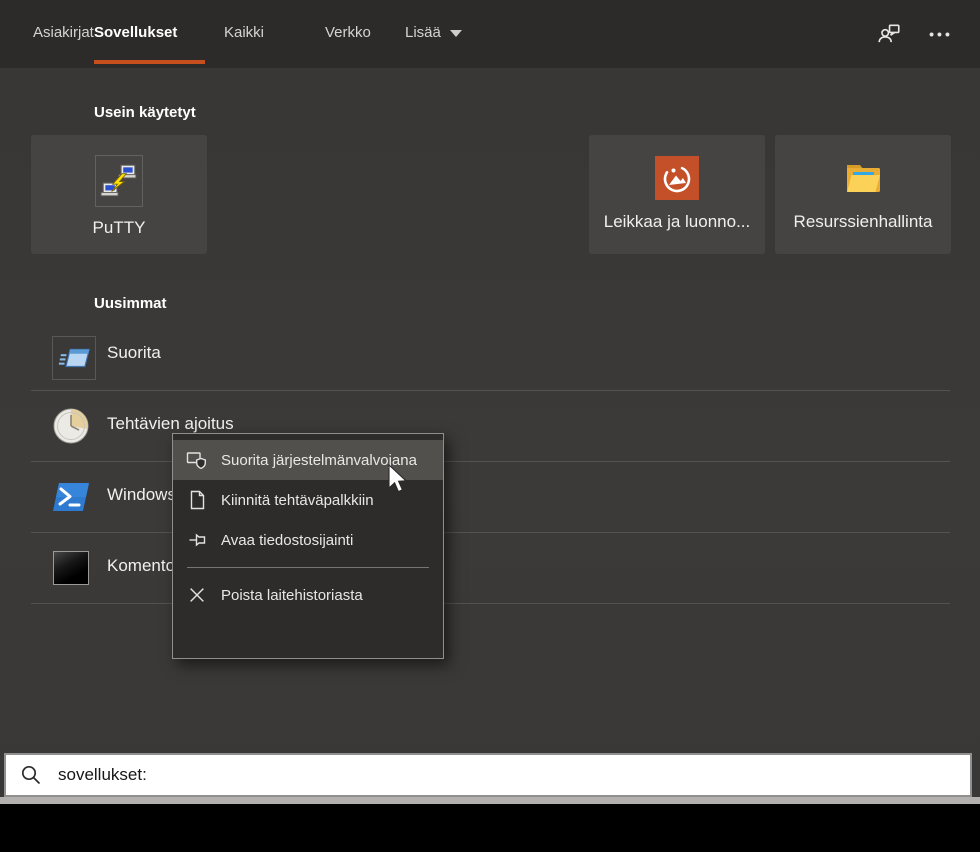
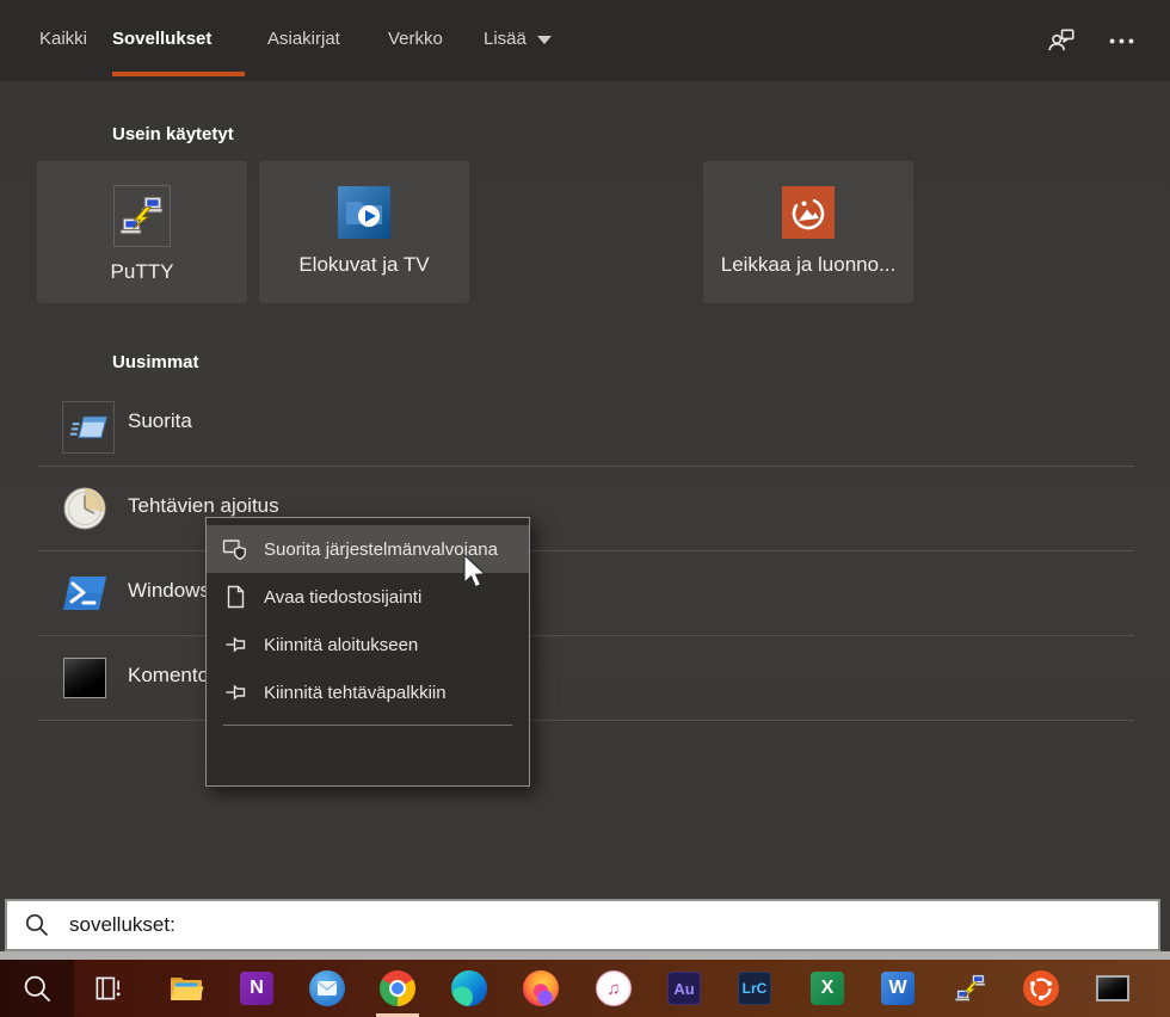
- Asiakirjat
+ Kaikki
  Sovellukset
- Kaikki
+ Asiakirjat
  Verkko
  Lisää
  •••
  Usein käytetyt
  PuTTY
+ Elokuvat ja TV
  Leikkaa ja luonno...
- Resurssienhallinta
  Uusimmat
  Suorita
  Tehtävien ajoitus
  Suorita järjestelmänvalvojana
- Kiinnitä tehtäväpalkkiin
+ Avaa tiedostosijainti
+ Kiinnitä aloitukseen
- Avaa tiedostosijainti
+ Kiinnitä tehtäväpalkkiin
- Poista laitehistoriasta
  sovellukset:
+ N
+ ♫
+ Au
+ LrC
+ X
+ W
